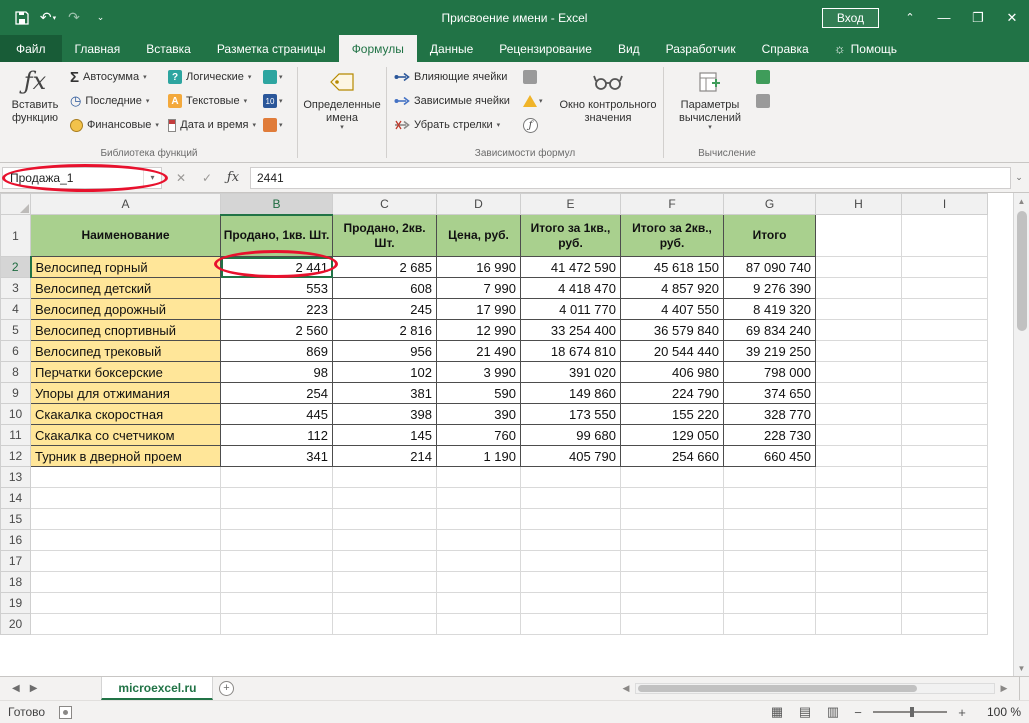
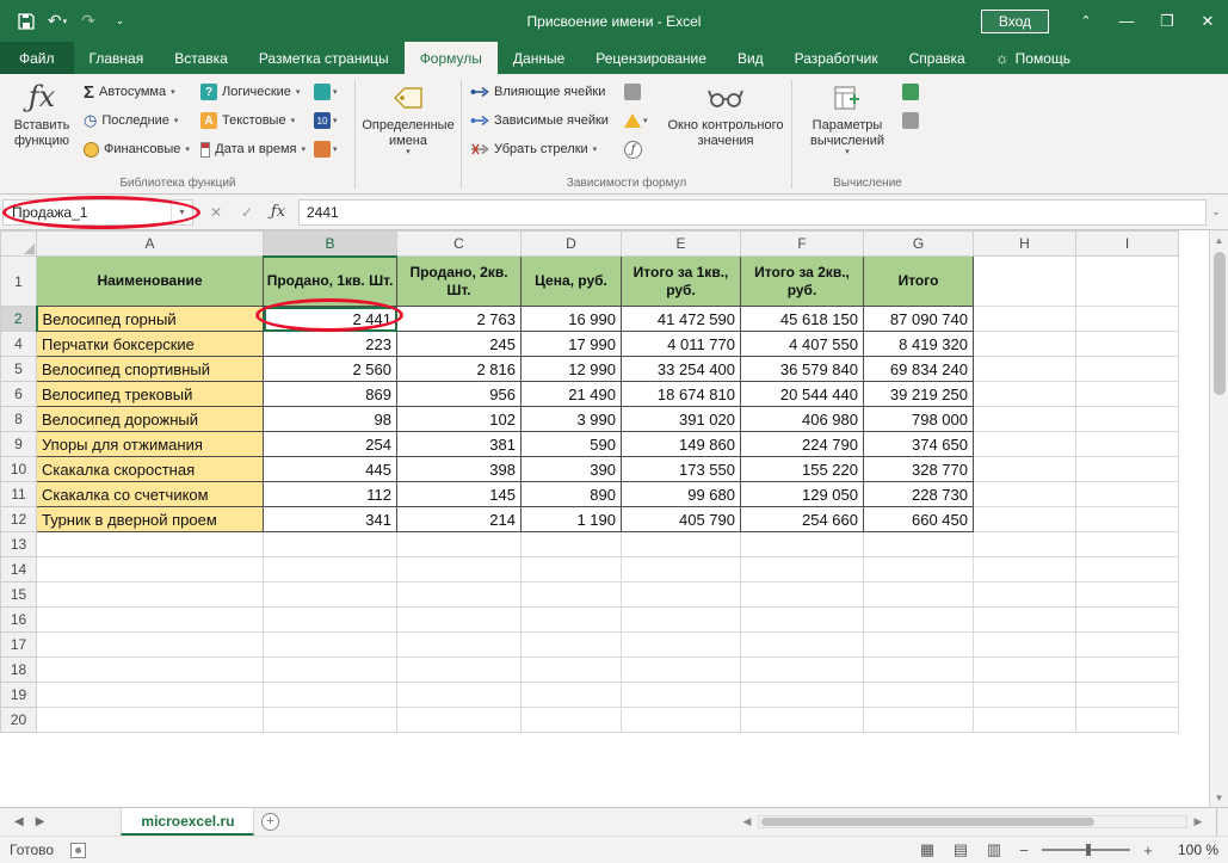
  Присвоение имени - Excel
  ↶
  ↷
  ⌄
  Вход
  ⌃
  —
  ❐
  ✕
  Файл
  Главная
  Вставка
  Разметка страницы
  Формулы
  Данные
  Рецензирование
  Вид
  Разработчик
  Справка
  ☼
  Помощь
  ƒx
  Вставить функцию
  Σ
  Автосумма
  ◷
  Последние
  Финансовые
  ?
  Логические
  A
  Текстовые
  Дата и время
  10
  Библиотека функций
  Определенные имена
  Влияющие ячейки
  Зависимые ячейки
  Убрать стрелки
  ƒ
  Окно контрольного значения
  Зависимости формул
  Параметры вычислений
  Вычисление
  Продажа_1
  ▾
  ✕
  ✓
  ƒx
  2441
  ⌄
  	A	B	C	D	E	F	G	H	I
  1	Наименование	Продано, 1кв. Шт.	Продано, 2кв. Шт.	Цена, руб.	Итого за 1кв., руб.	Итого за 2кв., руб.	Итого
- 2	Велосипед горный	2 441	2 685	16 990	41 472 590	45 618 150	87 090 740
+ 2	Велосипед горный	2 441	2 763	16 990	41 472 590	45 618 150	87 090 740
- 3	Велосипед детский	553	608	7 990	4 418 470	4 857 920	9 276 390
- 4	Велосипед дорожный	223	245	17 990	4 011 770	4 407 550	8 419 320
+ 4	Перчатки боксерские	223	245	17 990	4 011 770	4 407 550	8 419 320
  5	Велосипед спортивный	2 560	2 816	12 990	33 254 400	36 579 840	69 834 240
  6	Велосипед трековый	869	956	21 490	18 674 810	20 544 440	39 219 250
- 8	Перчатки боксерские	98	102	3 990	391 020	406 980	798 000
+ 8	Велосипед дорожный	98	102	3 990	391 020	406 980	798 000
  9	Упоры для отжимания	254	381	590	149 860	224 790	374 650
  10	Скакалка скоростная	445	398	390	173 550	155 220	328 770
- 11	Скакалка со счетчиком	112	145	760	99 680	129 050	228 730
+ 11	Скакалка со счетчиком	112	145	890	99 680	129 050	228 730
  12	Турник в дверной проем	341	214	1 190	405 790	254 660	660 450
  13
  14
  15
  16
  17
  18
  19
  20
  ▲
  ▼
  ◀
  ▶
  microexcel.ru
  +
  ◀
  ▶
  Готово
  ▦
  ▤
  ▥
  −
  +
  100 %
